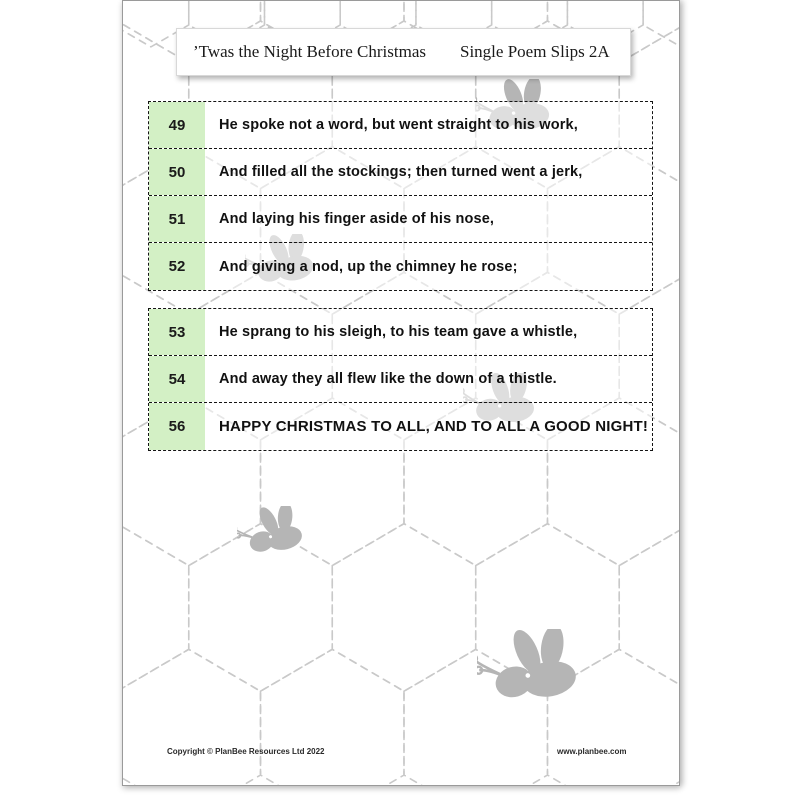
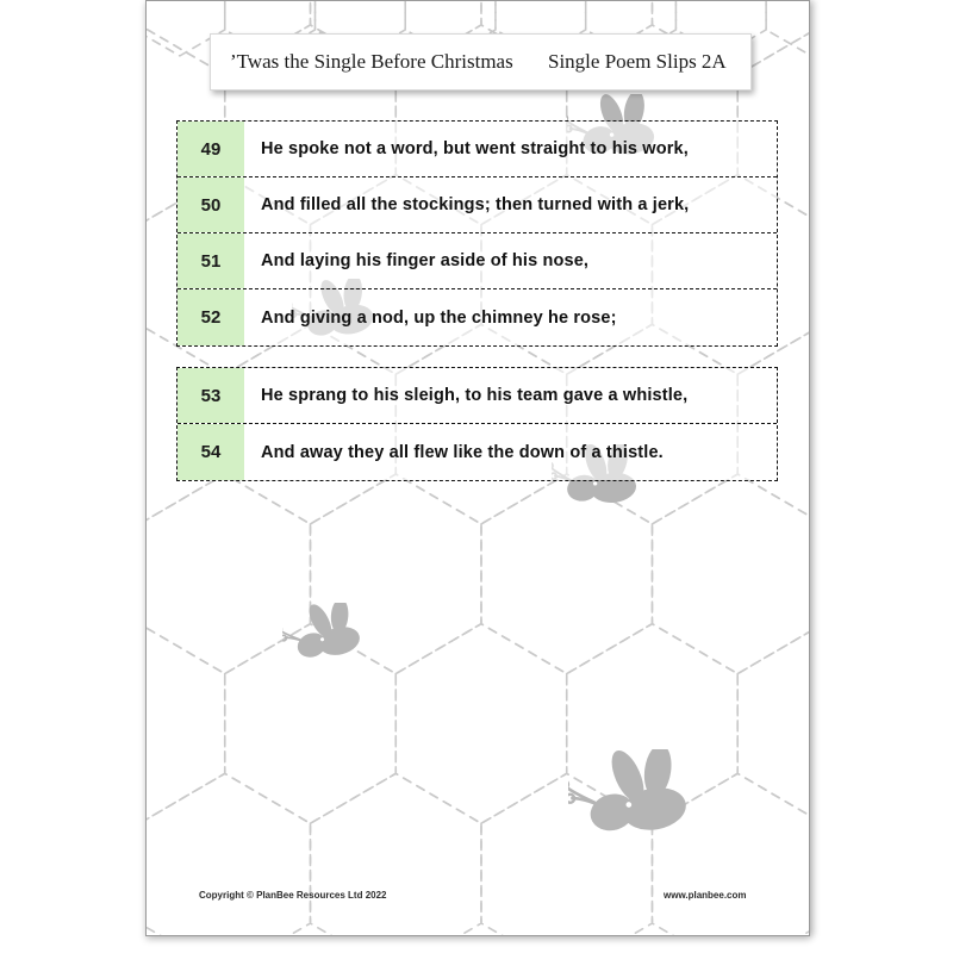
- ’Twas the Night Before Christmas
+ ’Twas the Single Before Christmas
  Single Poem Slips 2A
  49
  He spoke not a word, but went straight to his work,
  50
- And filled all the stockings; then turned went a jerk,
+ And filled all the stockings; then turned with a jerk,
  51
  And laying his finger aside of his nose,
  52
  And giving a nod, up the chimney he rose;
  53
  He sprang to his sleigh, to his team gave a whistle,
  54
  And away they all flew like the down of a thistle.
- 56
- HAPPY CHRISTMAS TO ALL, AND TO ALL A GOOD NIGHT!
  Copyright © PlanBee Resources Ltd 2022
  www.planbee.com
